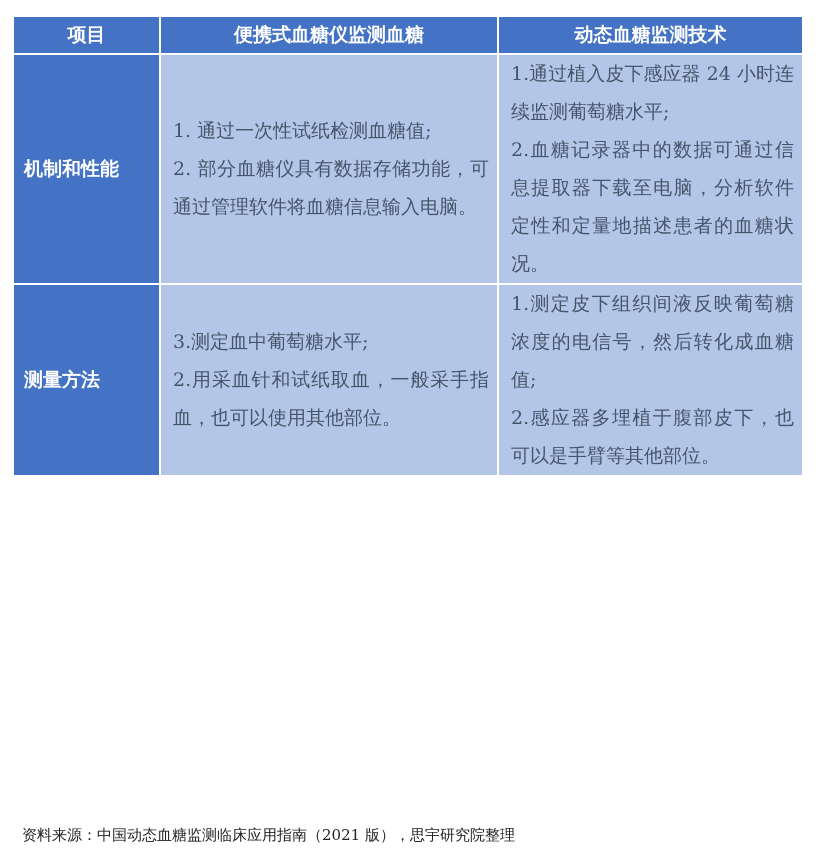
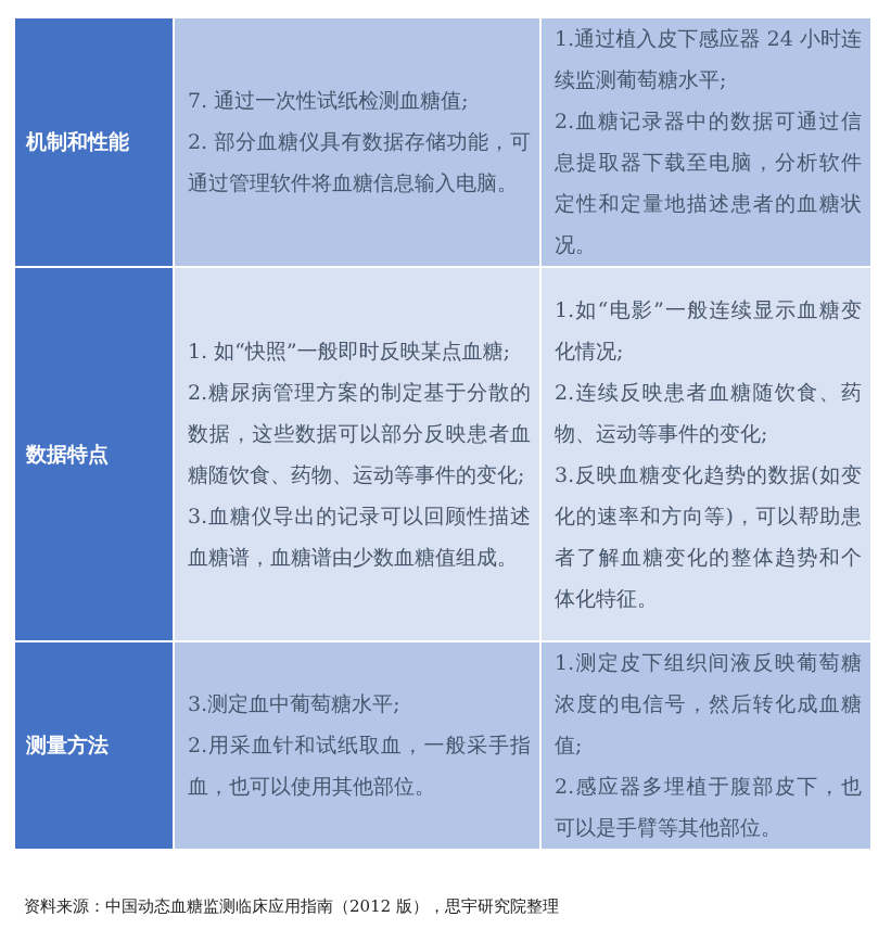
- 项目	便携式血糖仪监测血糖	动态血糖监测技术
- 机制和性能	1. 通过一次性试纸检测血糖值; 2. 部分血糖仪具有数据存储功能，可通过管理软件将血糖信息输入电脑。	1.通过植入皮下感应器 24 小时连续监测葡萄糖水平; 2.血糖记录器中的数据可通过信息提取器下载至电脑，分析软件定性和定量地描述患者的血糖状况。
+ 机制和性能	7. 通过一次性试纸检测血糖值; 2. 部分血糖仪具有数据存储功能，可通过管理软件将血糖信息输入电脑。	1.通过植入皮下感应器 24 小时连续监测葡萄糖水平; 2.血糖记录器中的数据可通过信息提取器下载至电脑，分析软件定性和定量地描述患者的血糖状况。
+ 数据特点	1. 如“快照”一般即时反映某点血糖; 2.糖尿病管理方案的制定基于分散的 数据，这些数据可以部分反映患者血糖随饮食、药物、运动等事件的变化; 3.血糖仪导出的记录可以回顾性描述血糖谱，血糖谱由少数血糖值组成。	1.如“电影”一般连续显示血糖变化情况; 2.连续反映患者血糖随饮食、药物、运动等事件的变化; 3.反映血糖变化趋势的数据(如变化的速率和方向等)，可以帮助患者了解血糖变化的整体趋势和个体化特征。
  测量方法	3.测定血中葡萄糖水平; 2.用采血针和试纸取血，一般采手指血，也可以使用其他部位。	1.测定皮下组织间液反映葡萄糖浓度的电信号，然后转化成血糖值; 2.感应器多埋植于腹部皮下，也可以是手臂等其他部位。
- 资料来源：中国动态血糖监测临床应用指南（2021 版），思宇研究院整理
+ 资料来源：中国动态血糖监测临床应用指南（2012 版），思宇研究院整理
